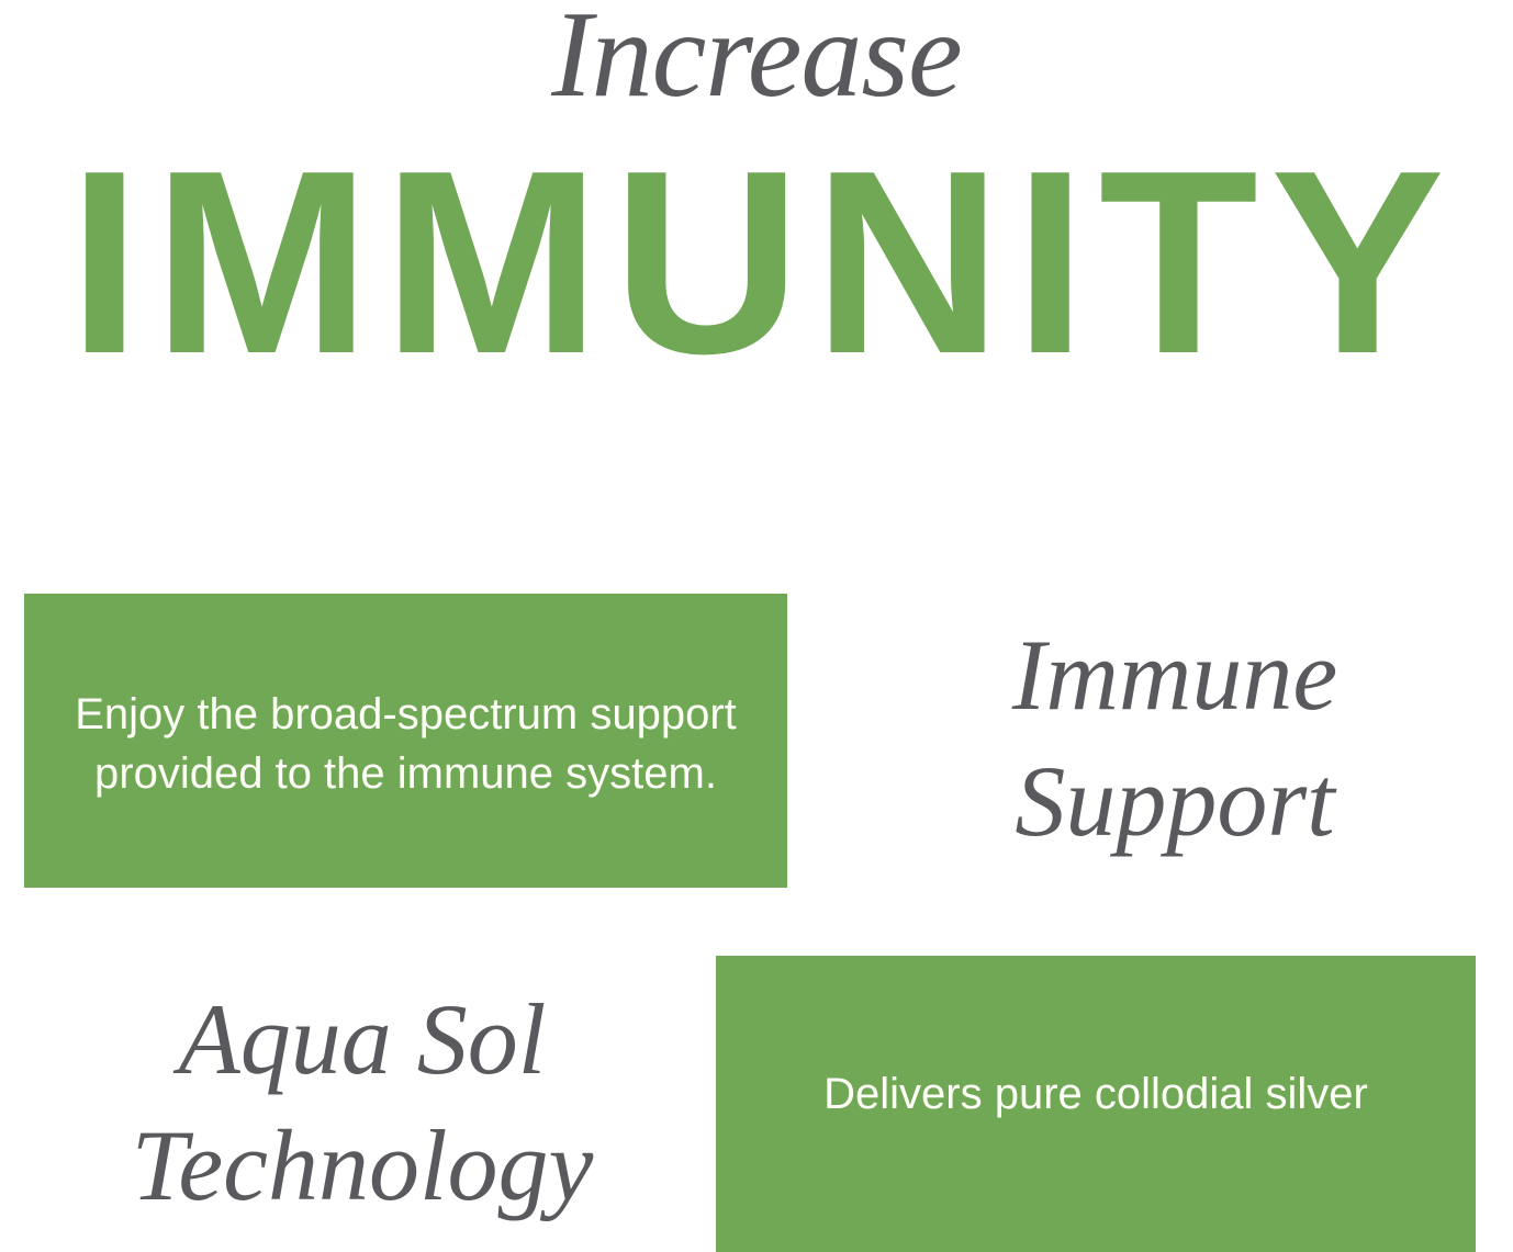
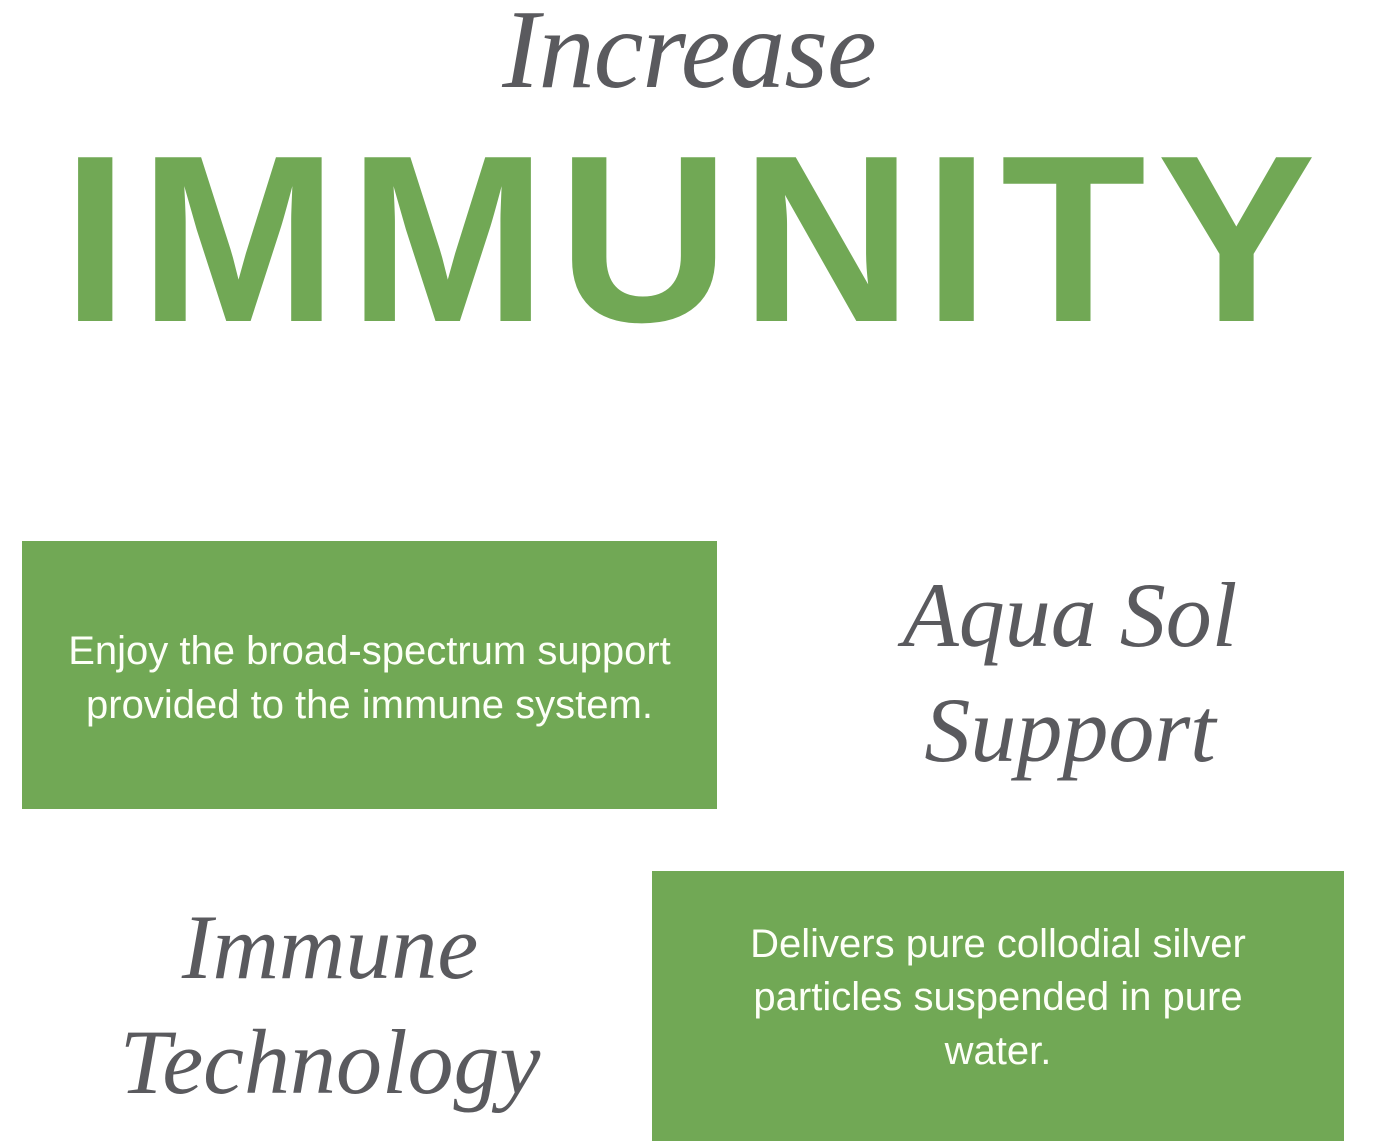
  Increase
  IMMUNITY
  Enjoy the broad-spectrum support
  provided to the immune system.
- Immune
+ Aqua Sol
  Support
- Aqua Sol
+ Immune
  Technology
  Delivers pure collodial silver
+ particles suspended in pure
+ water.
